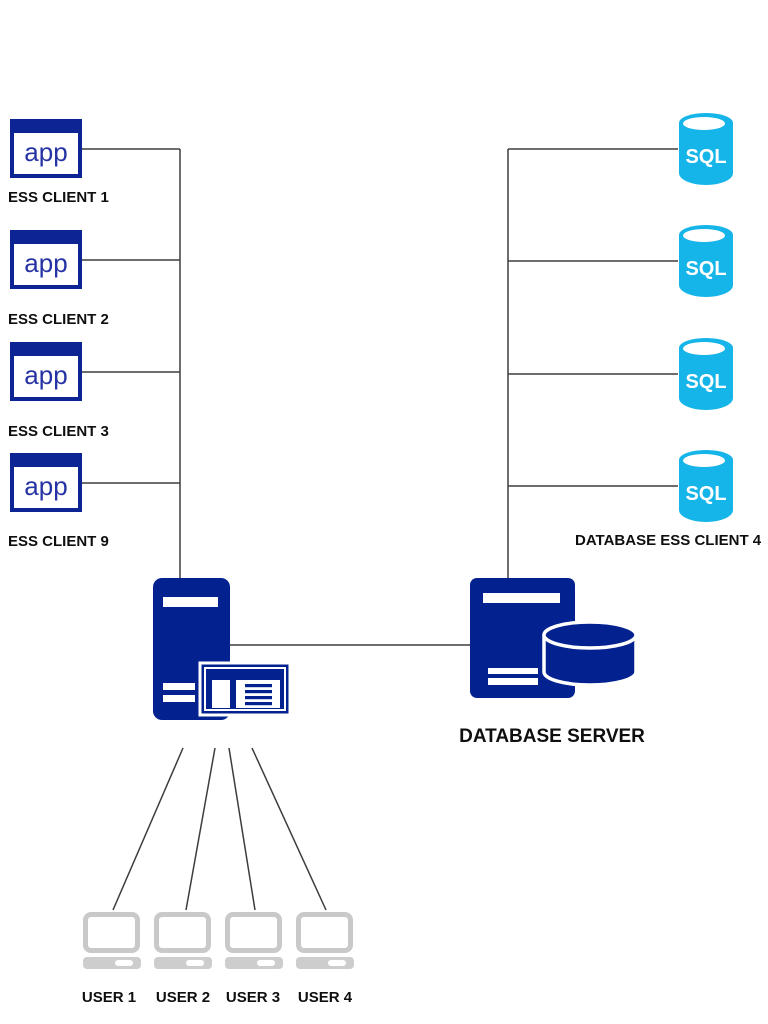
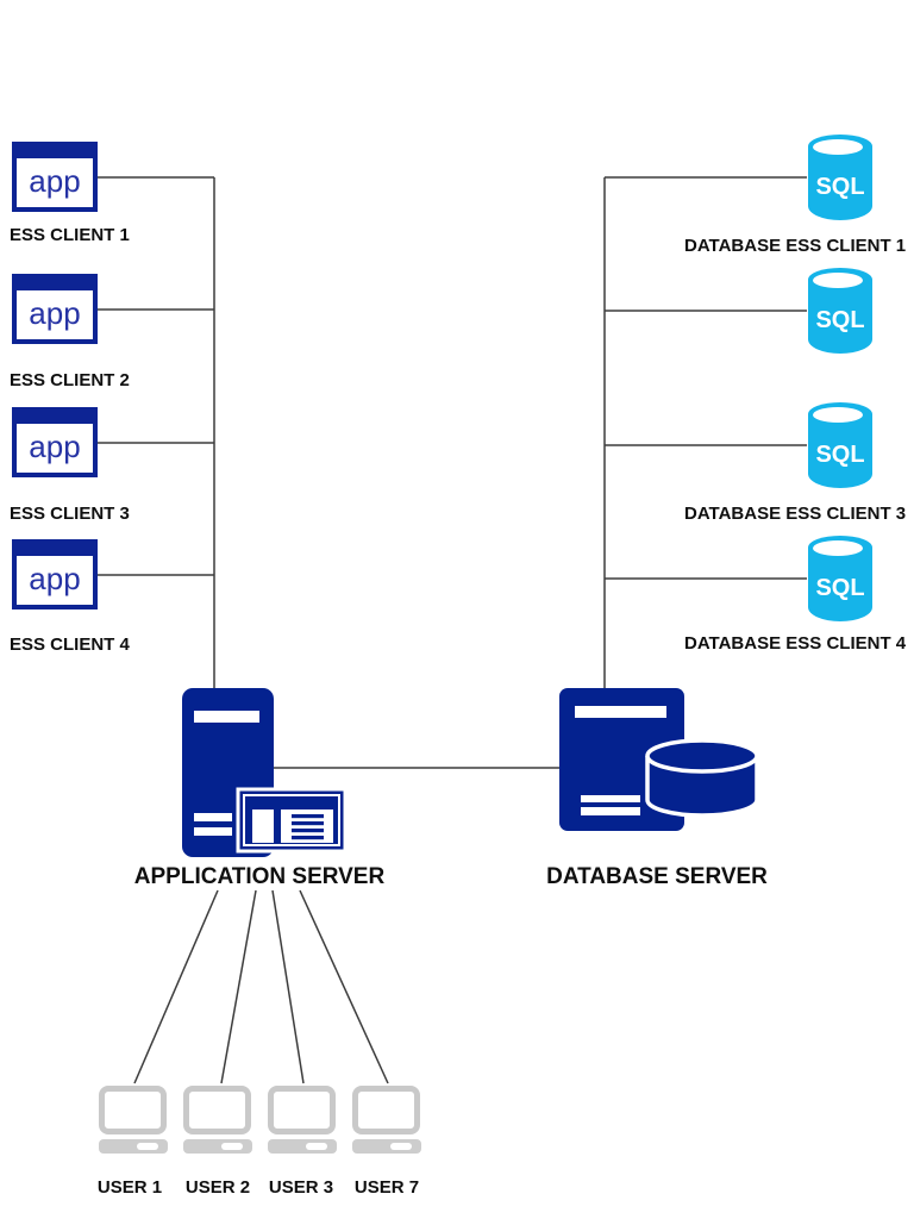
  app
  app
  app
  app
  ESS CLIENT 1
  ESS CLIENT 2
  ESS CLIENT 3
- ESS CLIENT 9
+ ESS CLIENT 4
  SQL
  SQL
  SQL
  SQL
+ DATABASE ESS CLIENT 1
+ DATABASE ESS CLIENT 3
  DATABASE ESS CLIENT 4
+ APPLICATION SERVER
  DATABASE SERVER
  USER 1
  USER 2
  USER 3
- USER 4
+ USER 7
